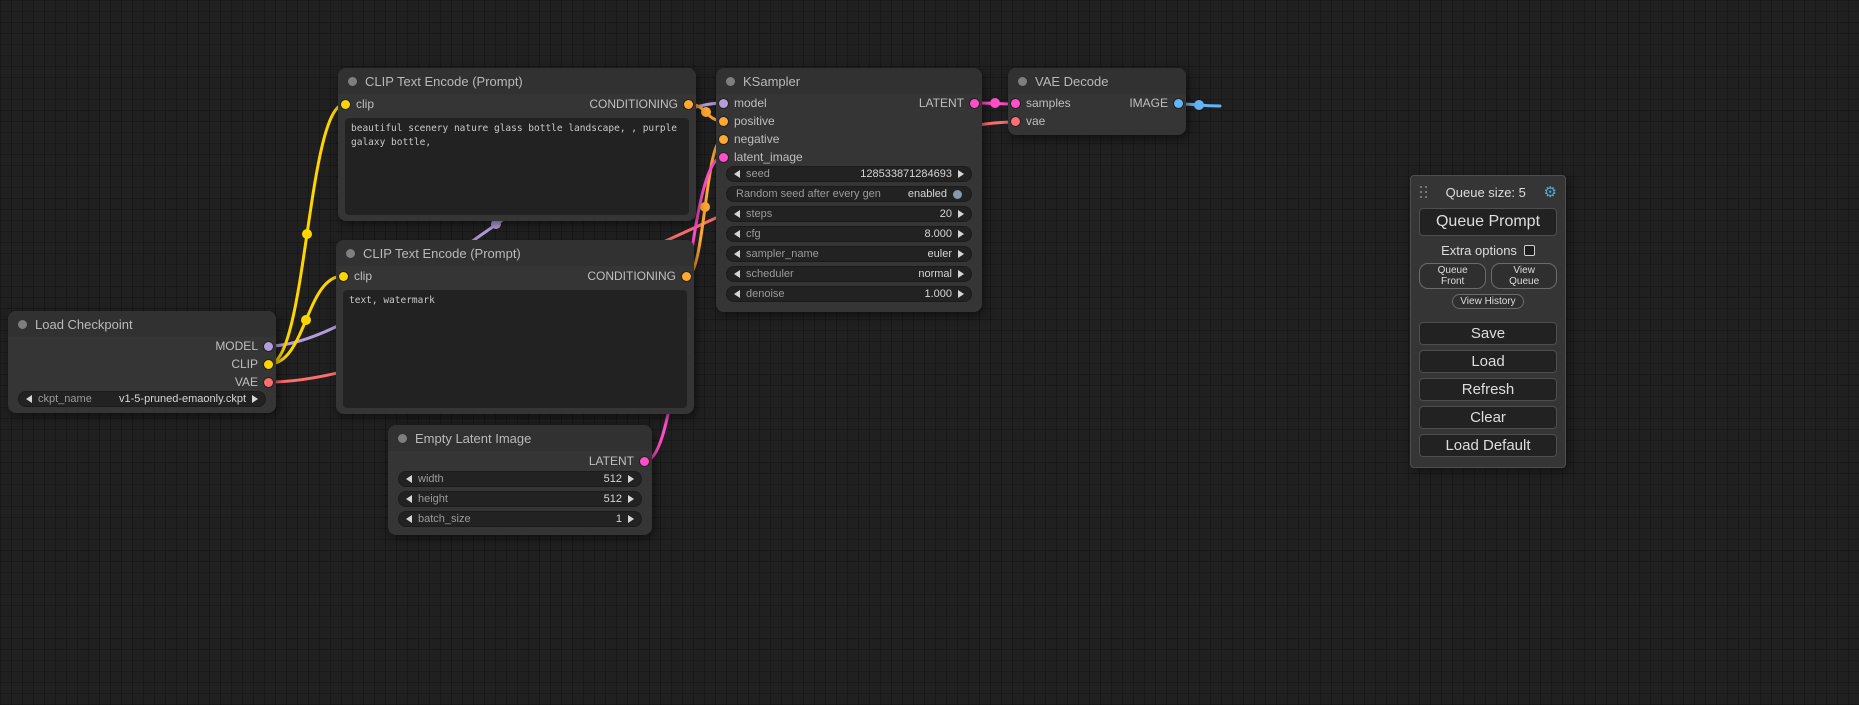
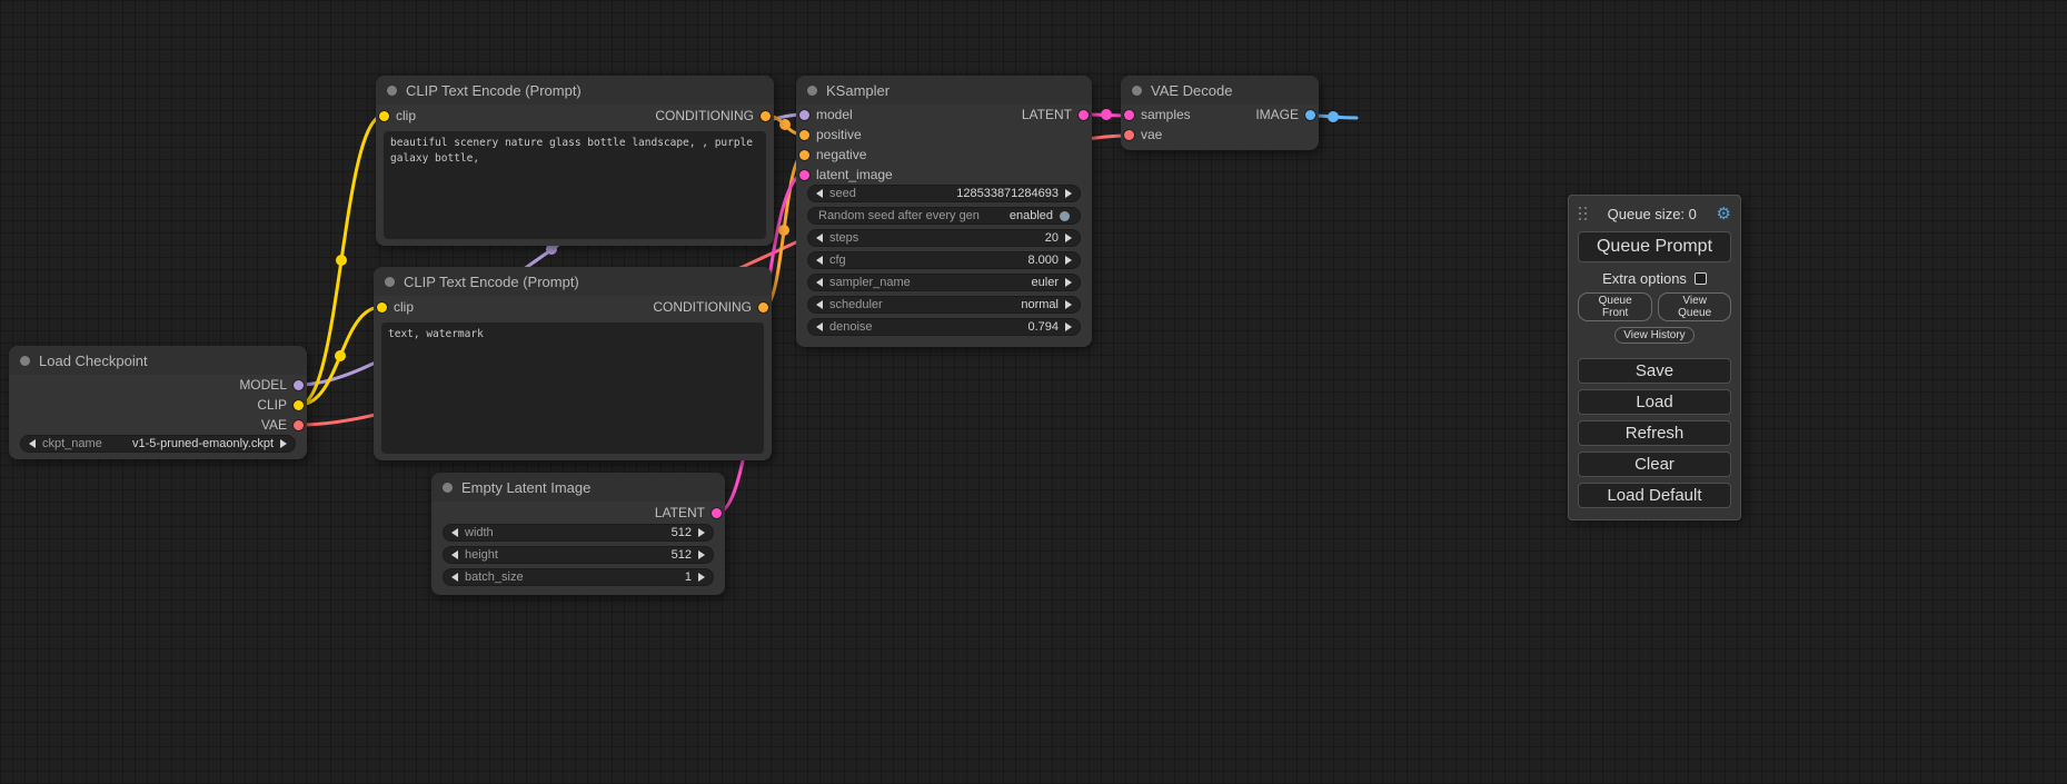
  Load Checkpoint
  MODEL
  CLIP
  VAE
  ckpt_name
  v1-5-pruned-emaonly.ckpt
  CLIP Text Encode (Prompt)
  clip
  CONDITIONING
  beautiful scenery nature glass bottle landscape, , purple galaxy bottle,
  CLIP Text Encode (Prompt)
  clip
  CONDITIONING
  text, watermark
  Empty Latent Image
  LATENT
  width
  512
  height
  512
  batch_size
  1
  KSampler
  model
  LATENT
  positive
  negative
  latent_image
  seed
  128533871284693
  Random seed after every gen
  enabled
  steps
  20
  cfg
  8.000
  sampler_name
  euler
  scheduler
  normal
  denoise
- 1.000
+ 0.794
  VAE Decode
  samples
  IMAGE
  vae
- Queue size: 5
+ Queue size: 0
  ⚙
  Queue Prompt
  Extra options
  Queue Front
  View Queue
  View History
  Save
  Load
  Refresh
  Clear
  Load Default
